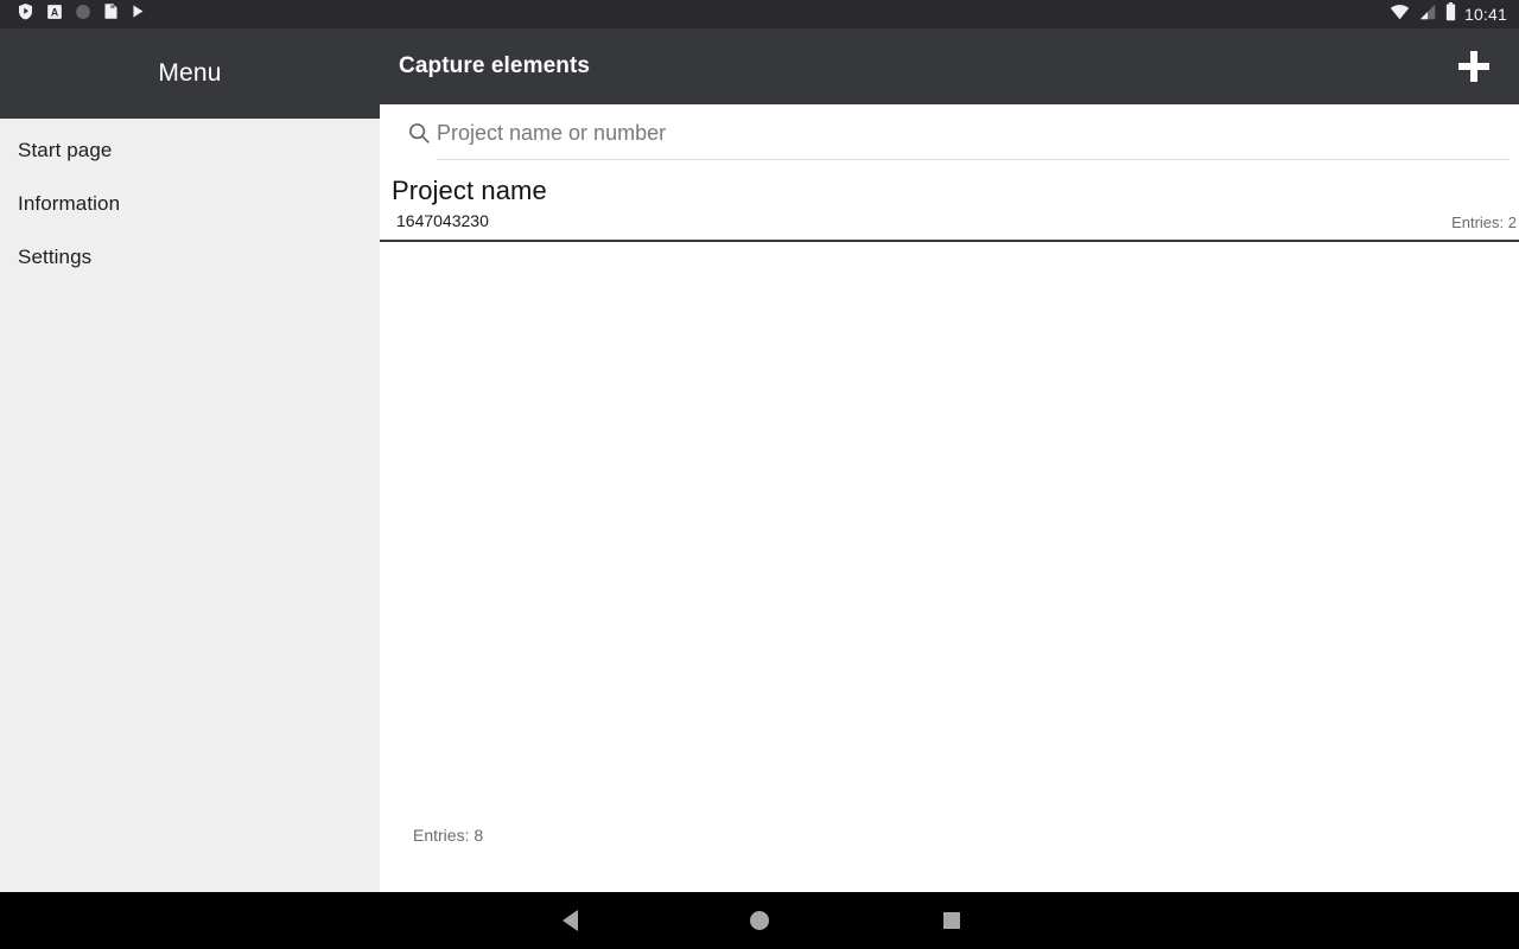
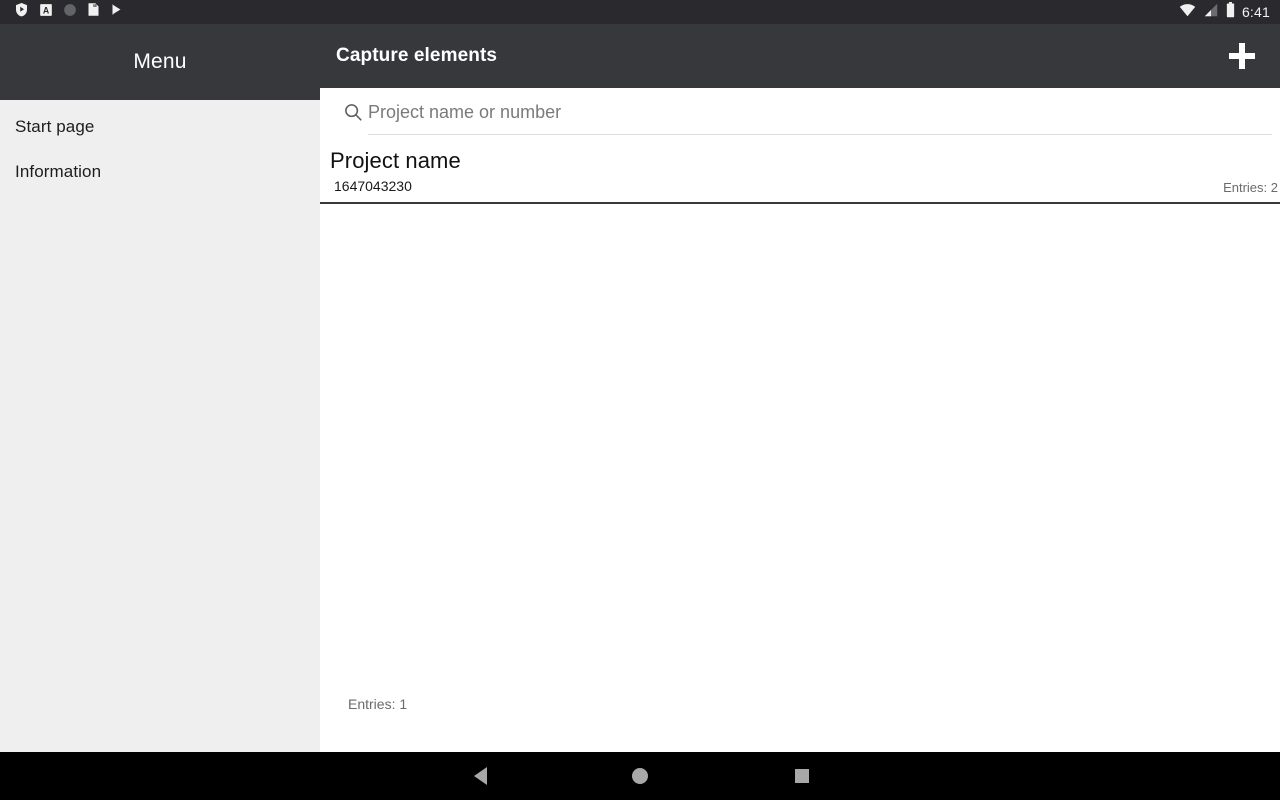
  A
- 10:41
+ 6:41
  Capture elements
  Menu
  Start page
  Information
- Settings
  Project name or number
  Project name
  1647043230
  Entries: 2
- Entries: 8
+ Entries: 1
